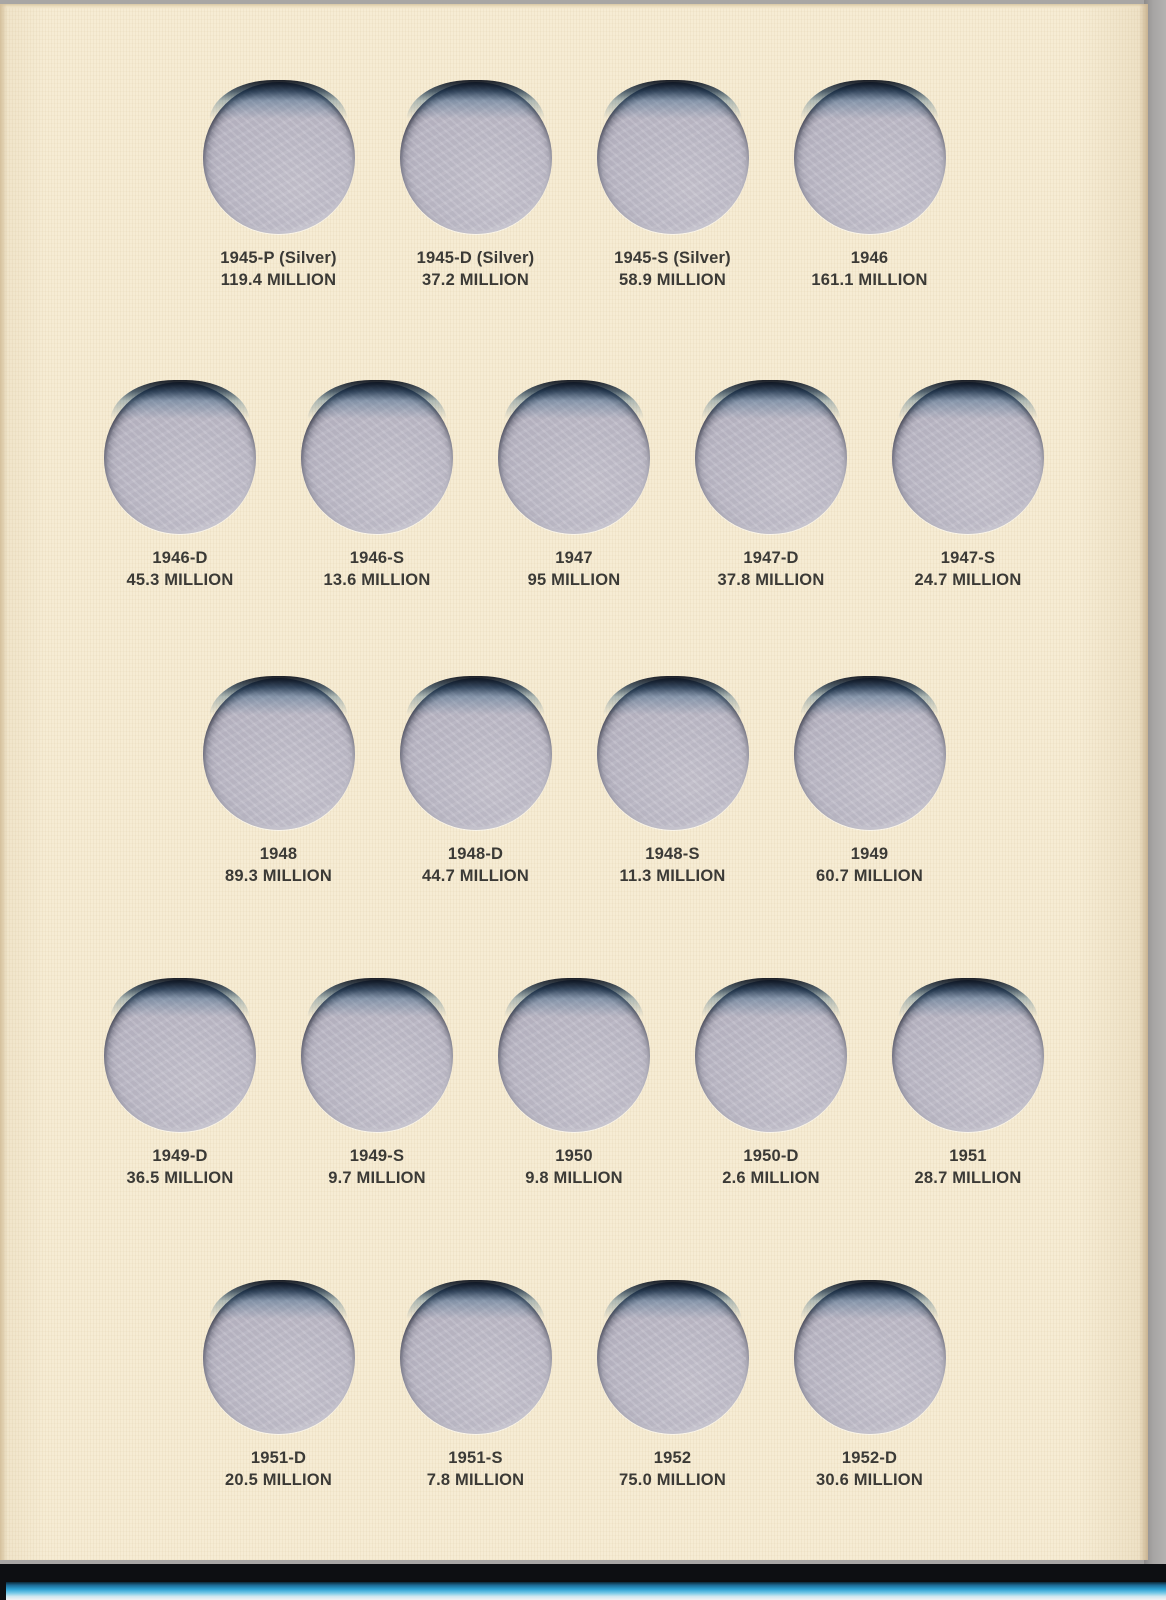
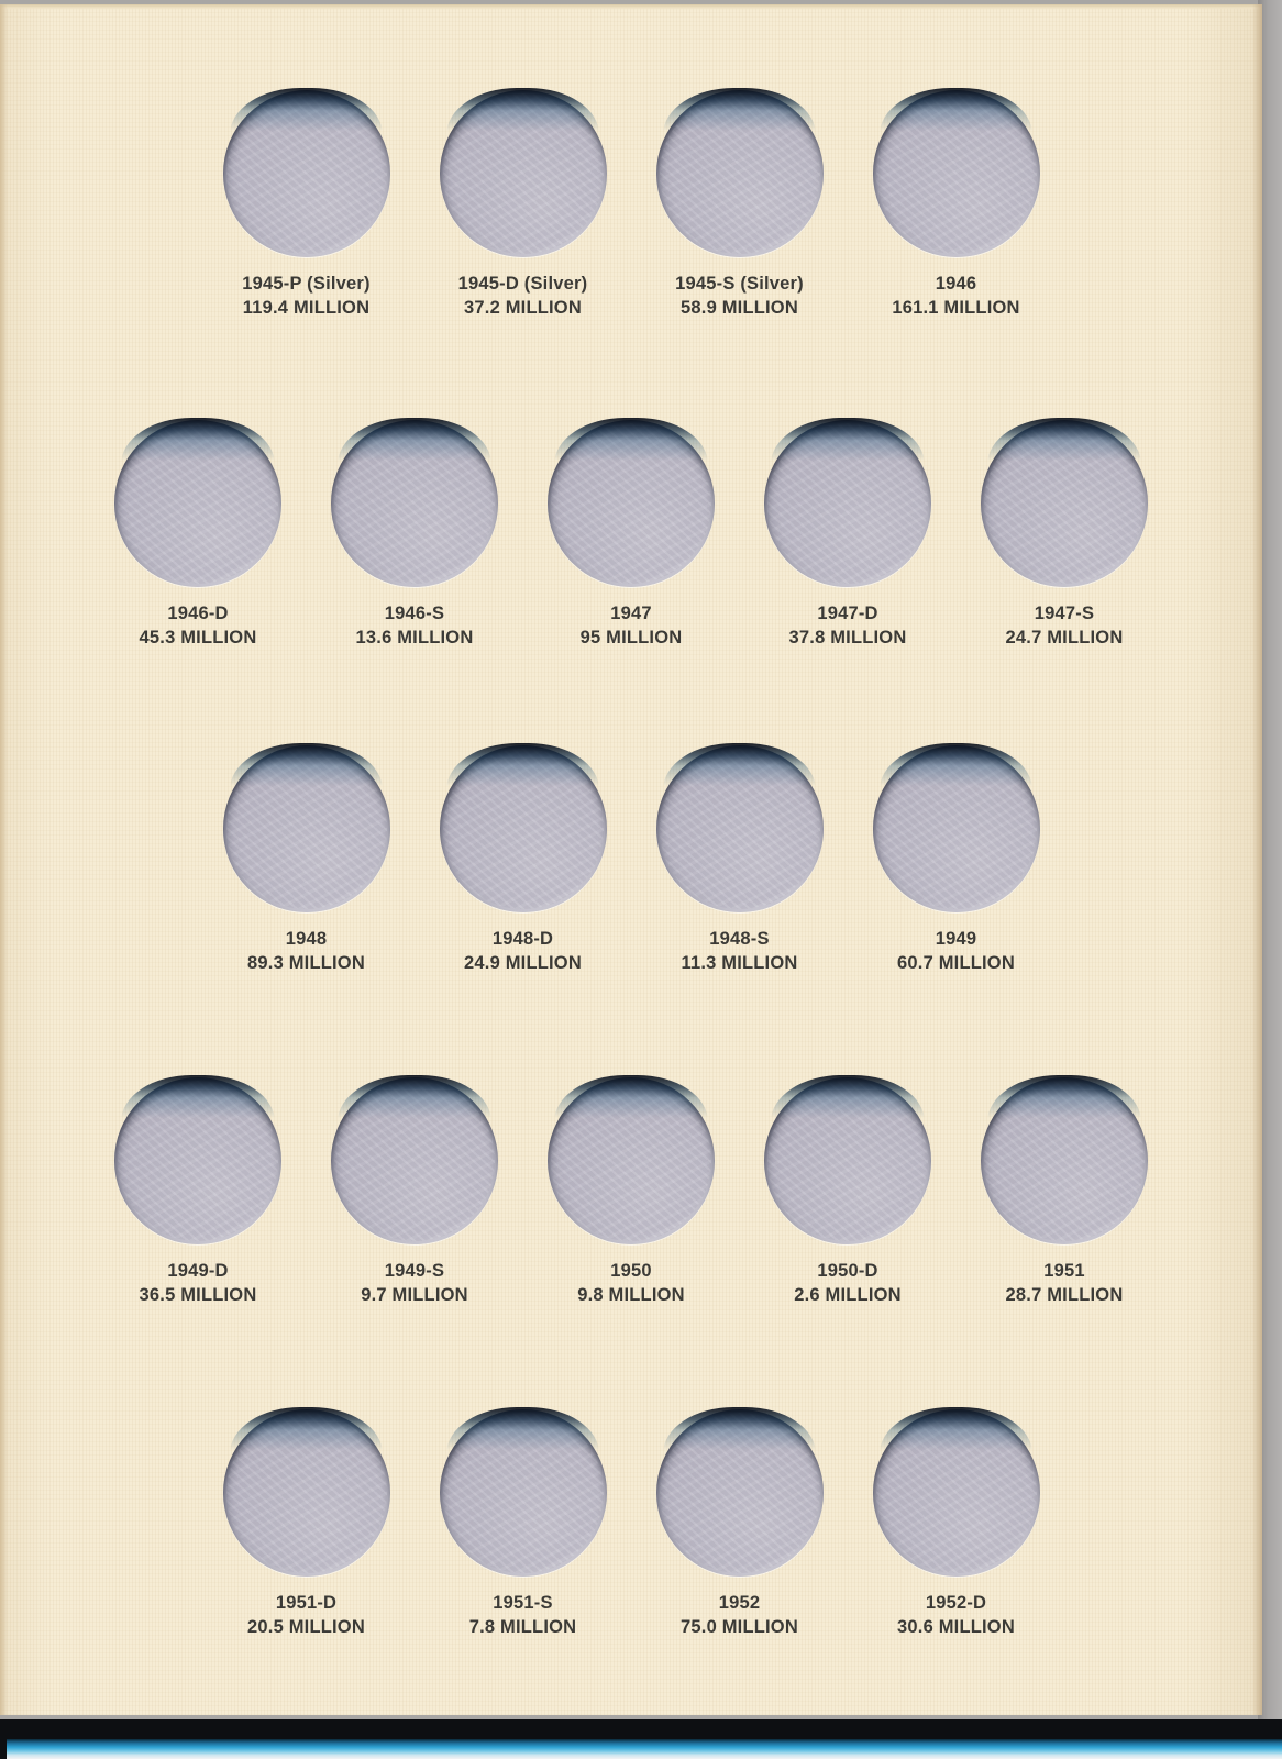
  1945-P (Silver)
  119.4 MILLION
  1945-D (Silver)
  37.2 MILLION
  1945-S (Silver)
  58.9 MILLION
  1946
  161.1 MILLION
  1946-D
  45.3 MILLION
  1946-S
  13.6 MILLION
  1947
  95 MILLION
  1947-D
  37.8 MILLION
  1947-S
  24.7 MILLION
  1948
  89.3 MILLION
  1948-D
- 44.7 MILLION
+ 24.9 MILLION
  1948-S
  11.3 MILLION
  1949
  60.7 MILLION
  1949-D
  36.5 MILLION
  1949-S
  9.7 MILLION
  1950
  9.8 MILLION
  1950-D
  2.6 MILLION
  1951
  28.7 MILLION
  1951-D
  20.5 MILLION
  1951-S
  7.8 MILLION
  1952
  75.0 MILLION
  1952-D
  30.6 MILLION
